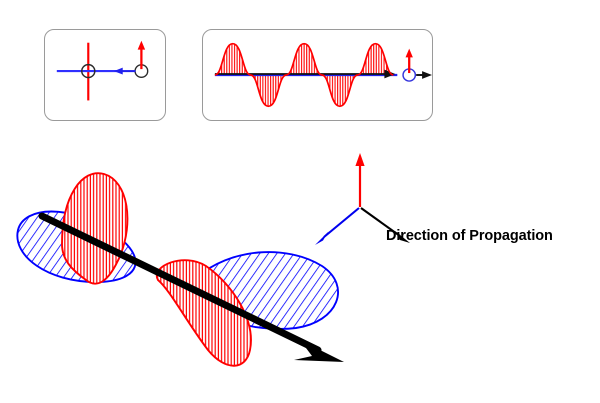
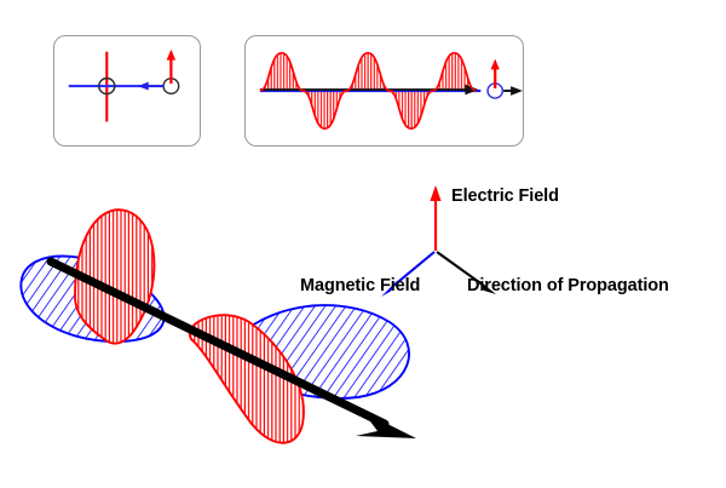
+ Electric Field
+ Magnetic Field
  Direction of Propagation
